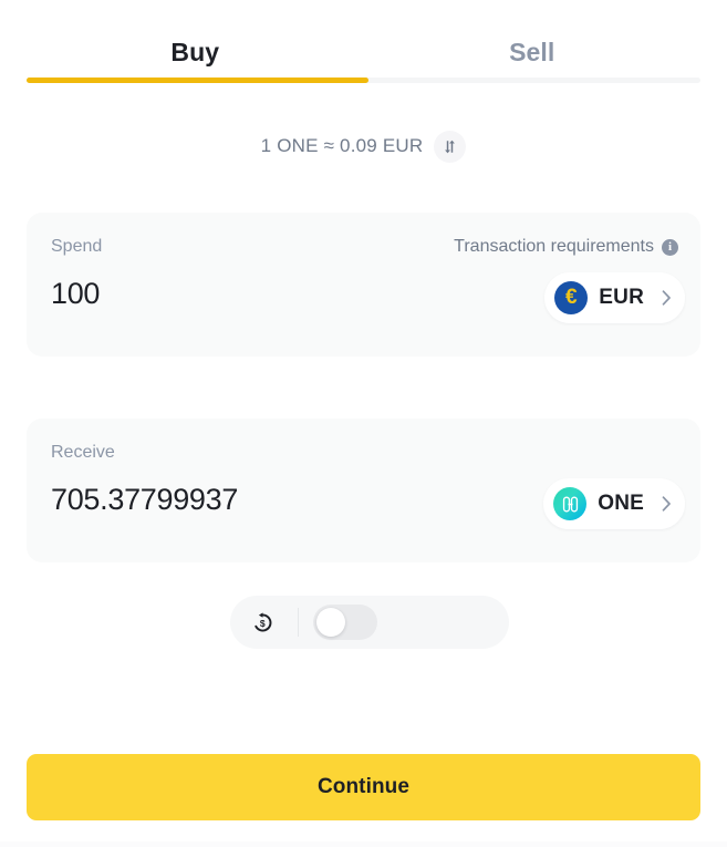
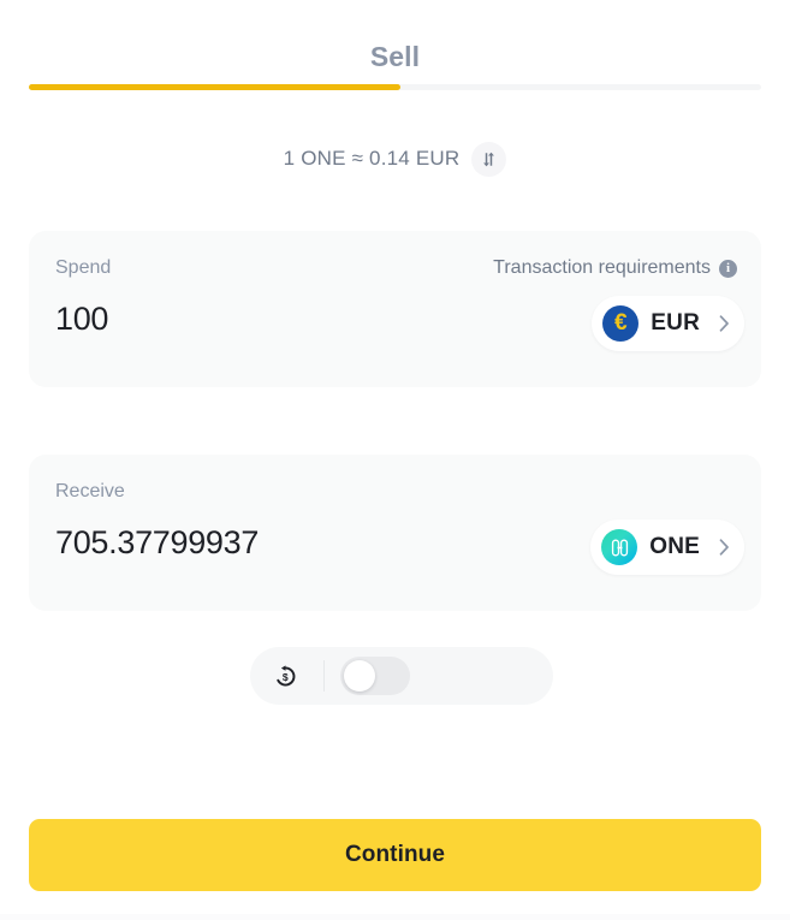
- Buy
  Sell
- 1 ONE ≈ 0.09 EUR
+ 1 ONE ≈ 0.14 EUR
  Spend
  Transaction requirements
  i
  100
  €
  EUR
  Receive
  705.37799937
  ONE
  $
  Continue
